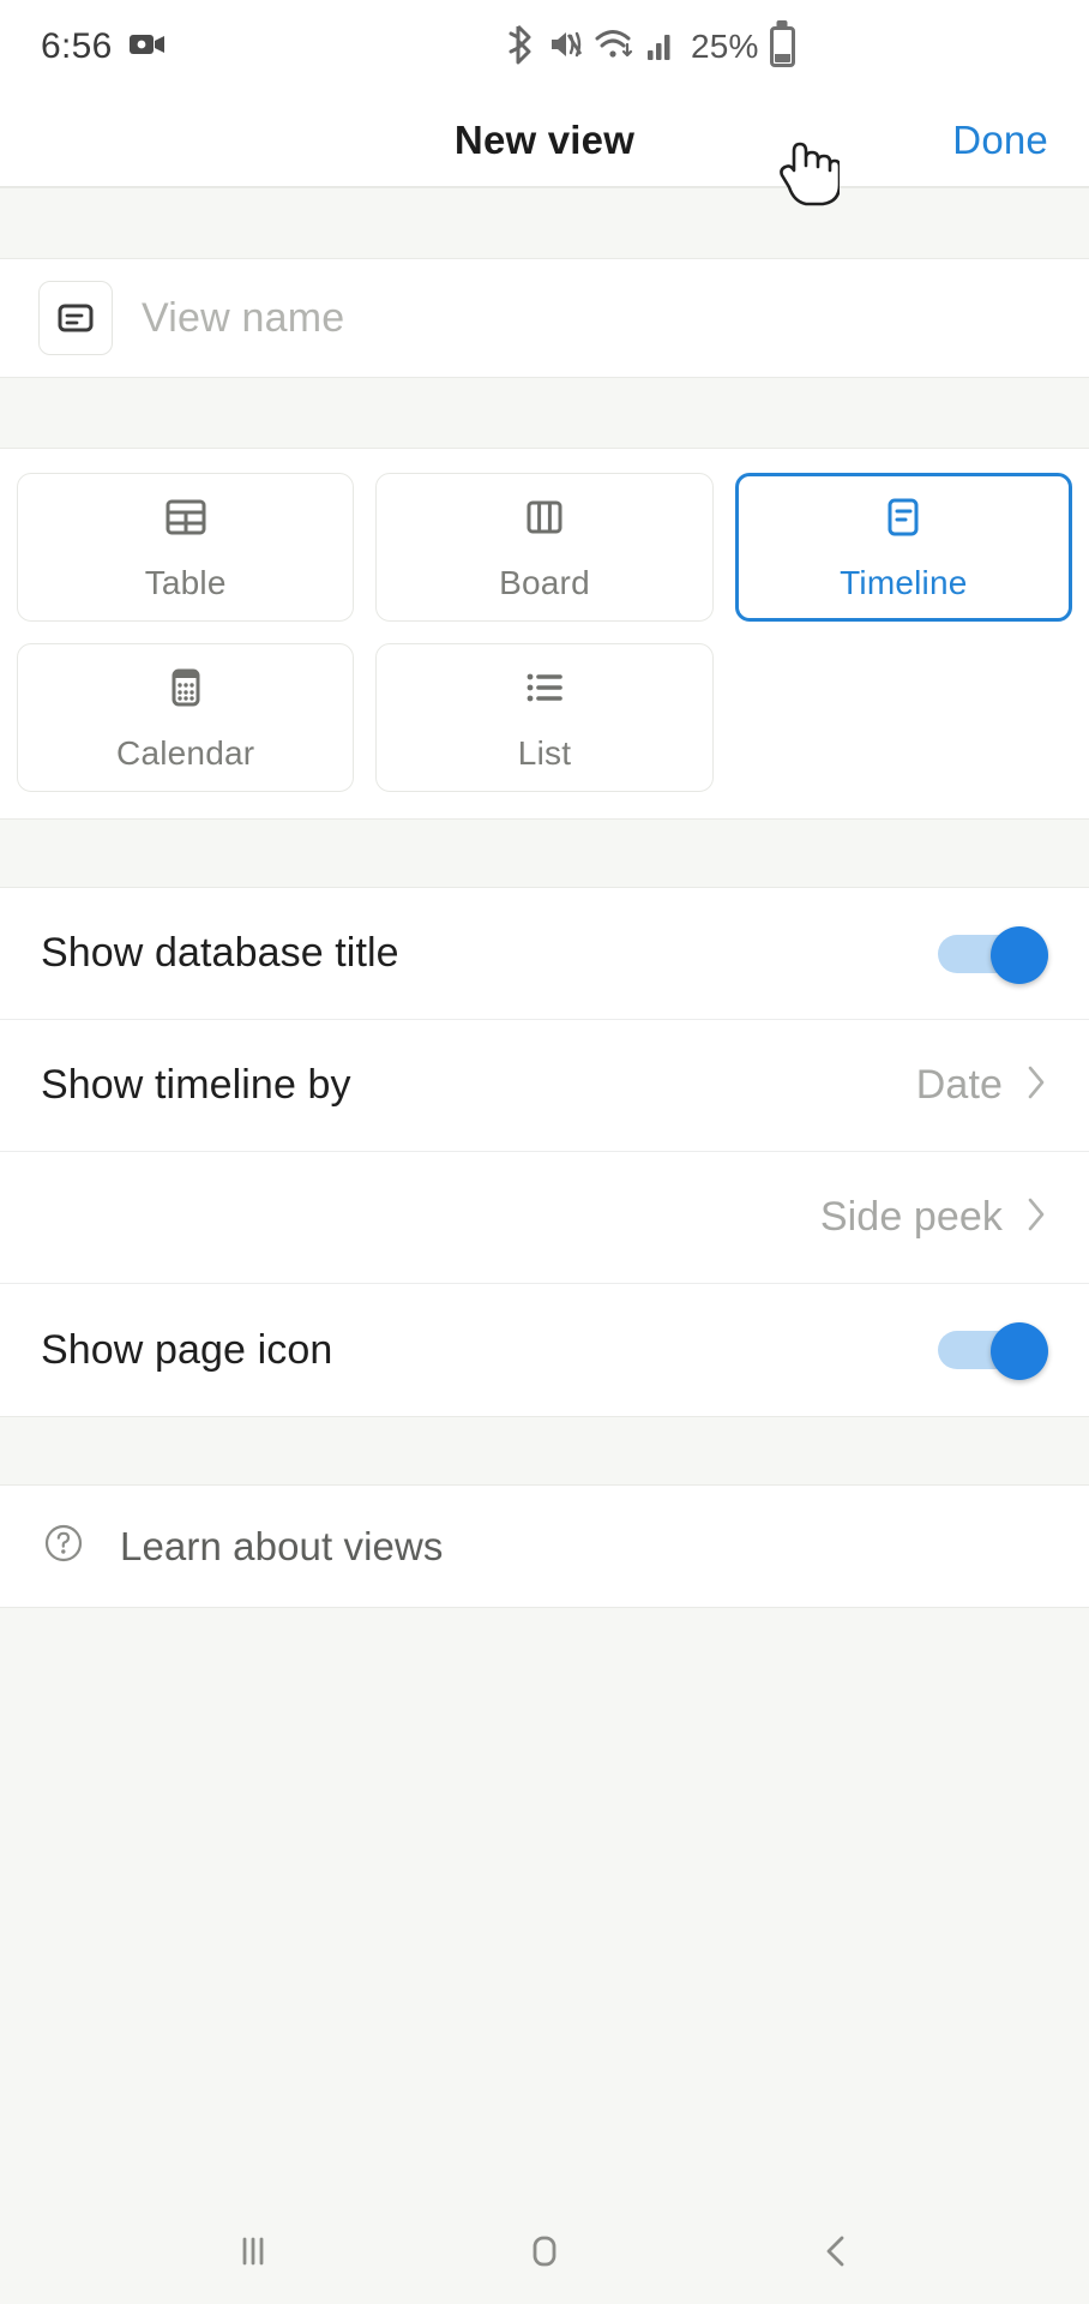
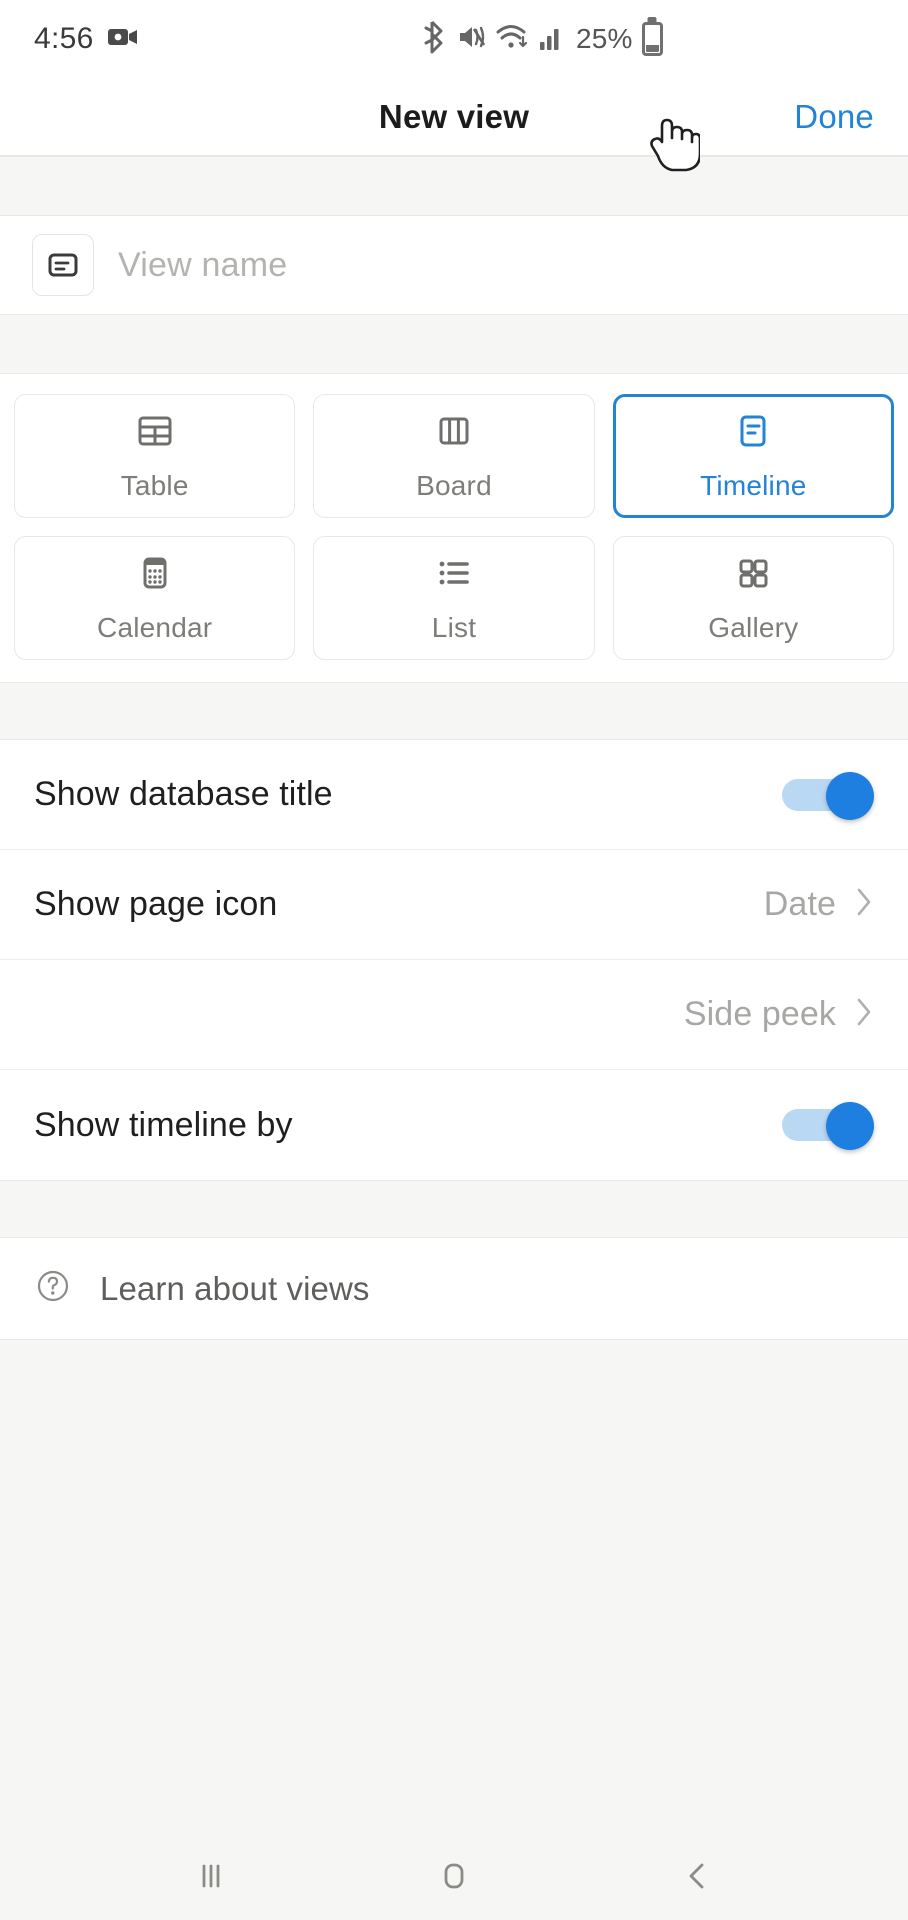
- 6:56
+ 4:56
  25%
  New view
  Done
  View name
  Table
  Board
  Timeline
  Calendar
  List
+ Gallery
  Show database title
- Show timeline by
+ Show page icon
  Date
  Side peek
- Show page icon
+ Show timeline by
  Learn about views
